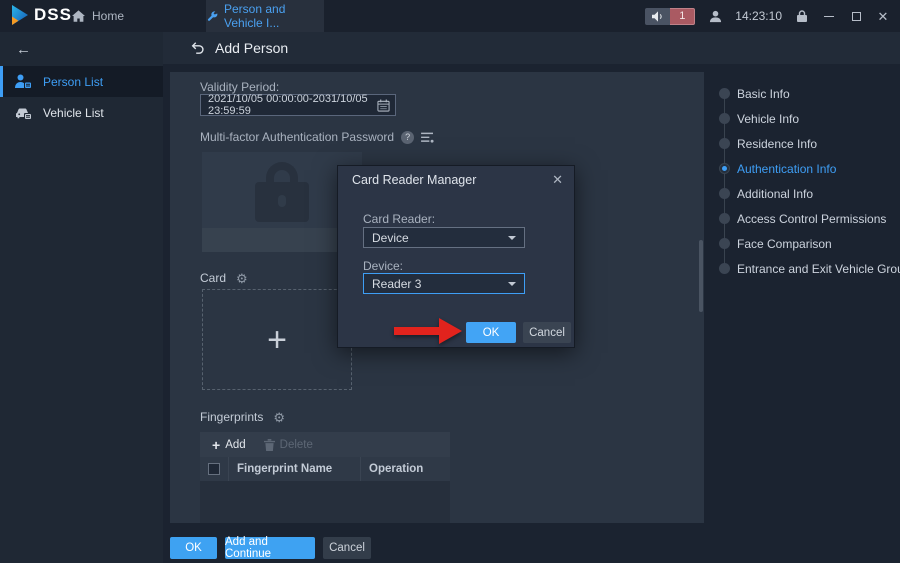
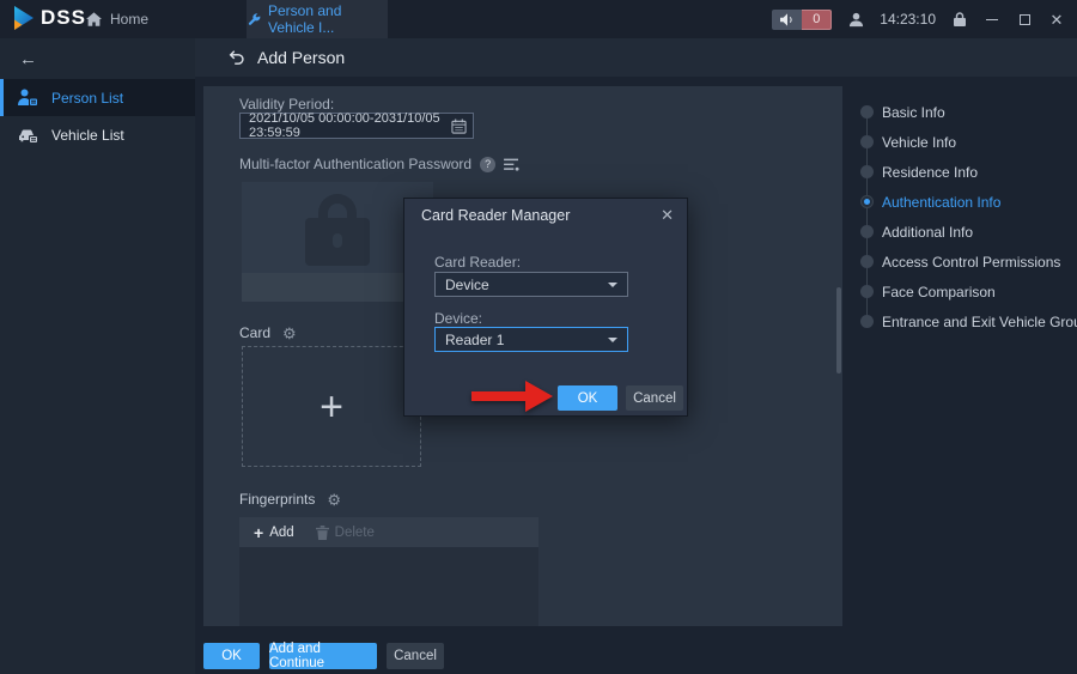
  DSS
  Home
  Person and Vehicle I...
- 1
+ 0
  14:23:10
  ✕
  ←
  Person List
  Vehicle List
  Add Person
  Validity Period:
  2021/10/05 00:00:00-2031/10/05 23:59:59
  Multi-factor Authentication Password
  ?
  Card
  ⚙
  +
  Fingerprints
  ⚙
  +
  Add
  Delete
- Fingerprint Name
- Operation
  Card Reader Manager
  ✕
  Card Reader:
  Device
  Device:
- Reader 3
+ Reader 1
  OK
  Cancel
  Basic Info
  Vehicle Info
  Residence Info
  Authentication Info
  Additional Info
  Access Control Permissions
  Face Comparison
  Entrance and Exit Vehicle Gro
  OK
  Add and Continue
  Cancel
